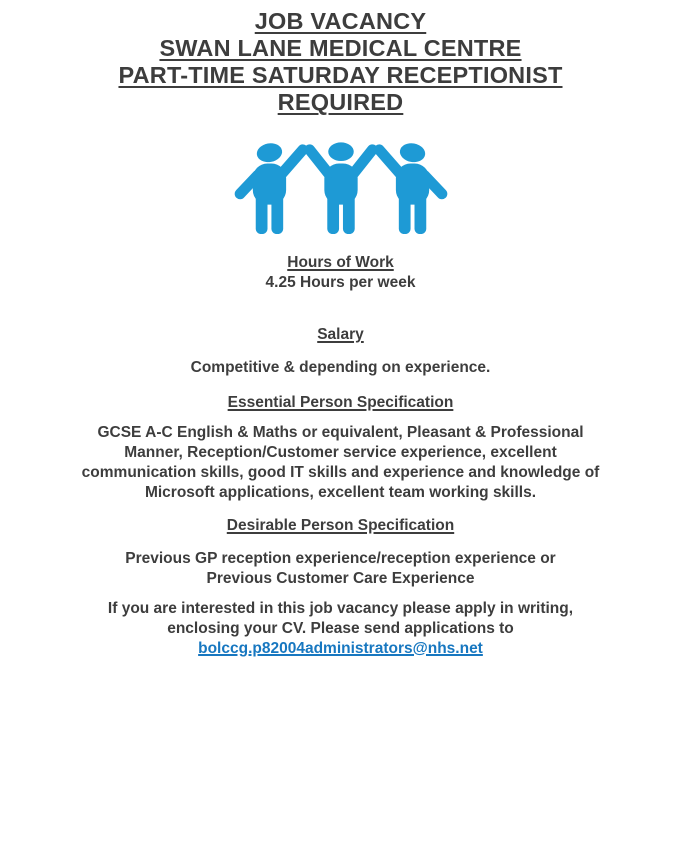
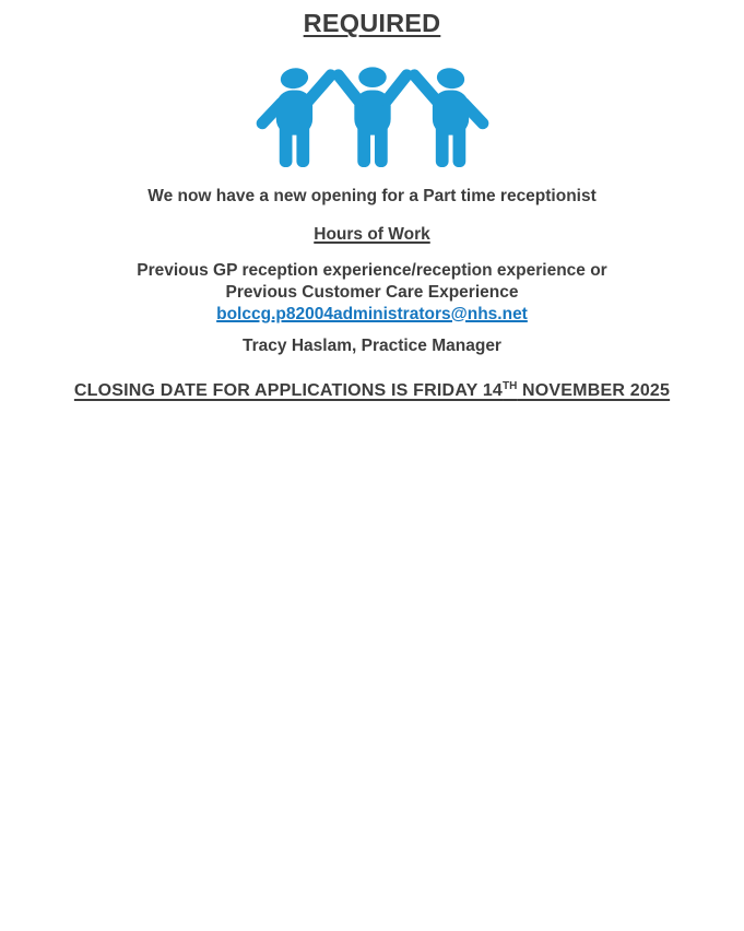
- JOB VACANCY
- SWAN LANE MEDICAL CENTRE
- PART-TIME SATURDAY RECEPTIONIST
  REQUIRED
+ We now have a new opening for a Part time receptionist
  Hours of Work
- 4.25 Hours per week
- Salary
- Competitive & depending on experience.
- Essential Person Specification
- GCSE A-C English & Maths or equivalent, Pleasant & Professional
- Manner, Reception/Customer service experience, excellent
- communication skills, good IT skills and experience and knowledge of
- Microsoft applications, excellent team working skills.
- Desirable Person Specification
  Previous GP reception experience/reception experience or
  Previous Customer Care Experience
- If you are interested in this job vacancy please apply in writing,
- enclosing your CV. Please send applications to
  bolccg.p82004administrators@nhs.net
+ Tracy Haslam, Practice Manager
+ CLOSING DATE FOR APPLICATIONS IS FRIDAY 14TH NOVEMBER 2025
